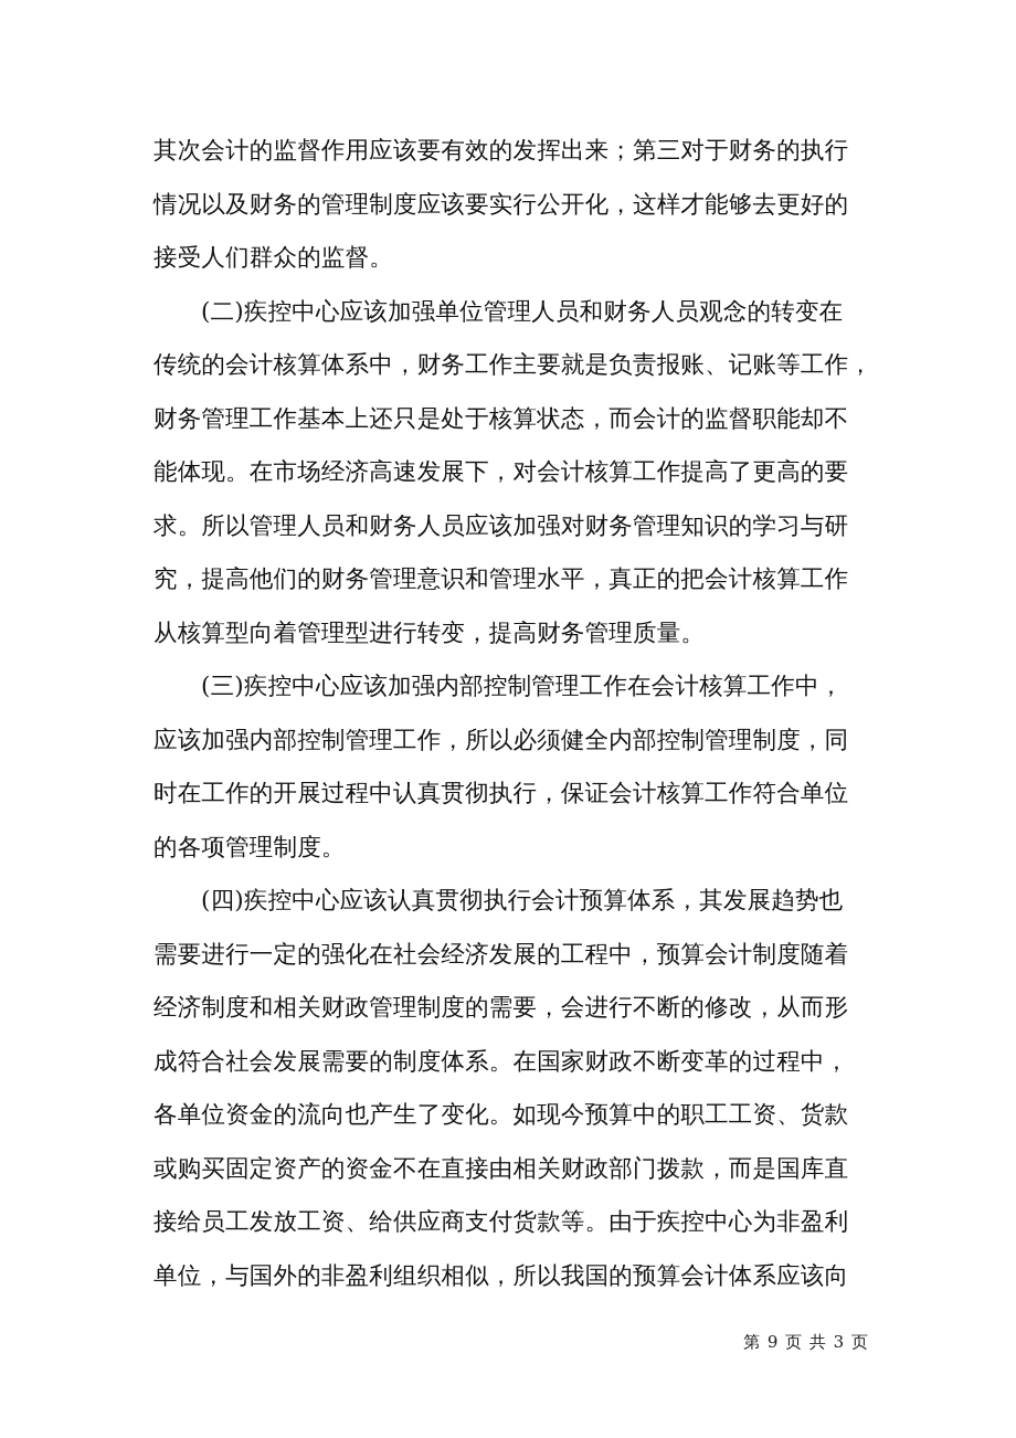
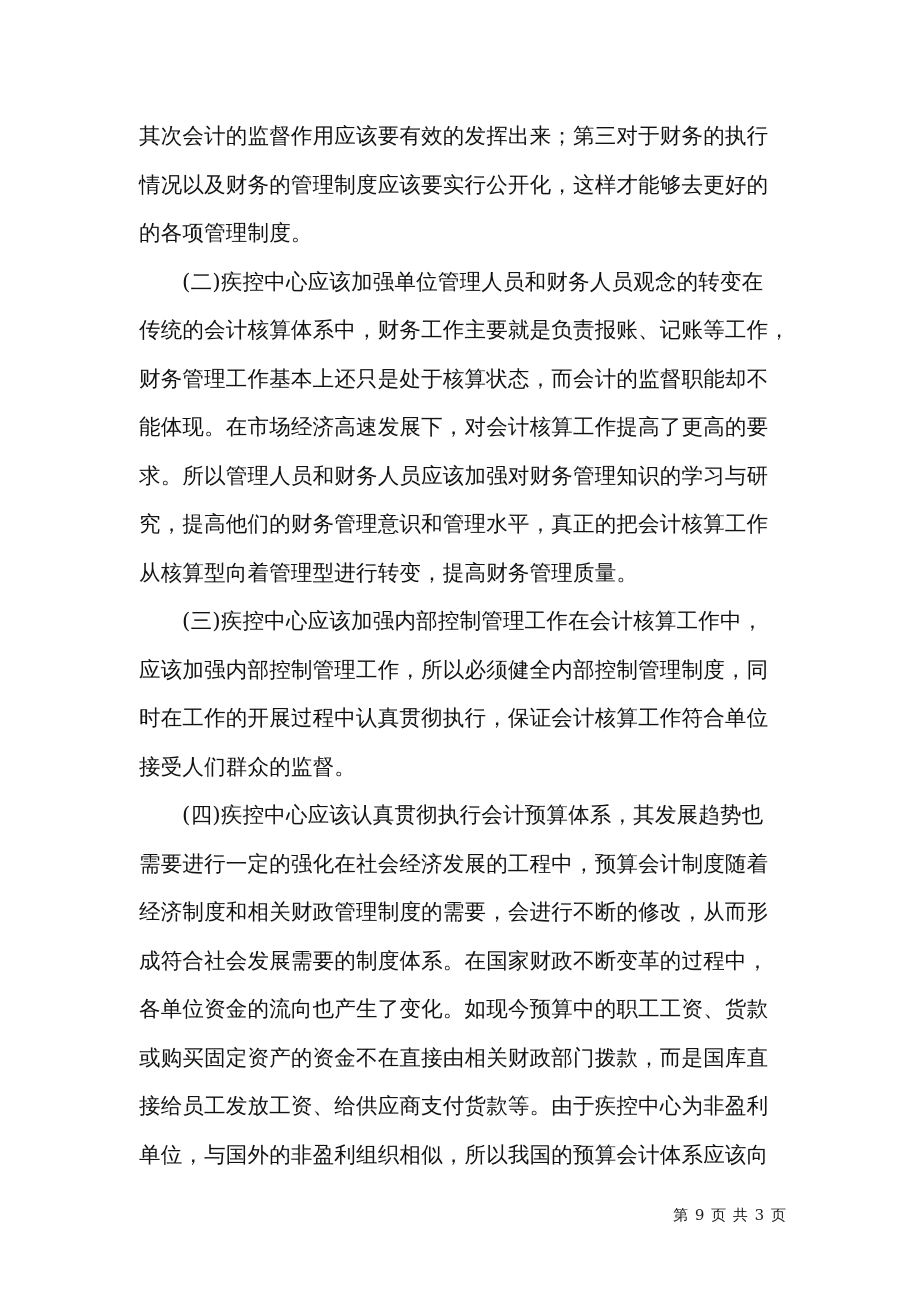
  其次会计的监督作用应该要有效的发挥出来；第三对于财务的执行
  情况以及财务的管理制度应该要实行公开化，这样才能够去更好的
- 接受人们群众的监督。
+ 的各项管理制度。
  (二)疾控中心应该加强单位管理人员和财务人员观念的转变在
  传统的会计核算体系中，财务工作主要就是负责报账、记账等工作，
  财务管理工作基本上还只是处于核算状态，而会计的监督职能却不
  能体现。在市场经济高速发展下，对会计核算工作提高了更高的要
  求。所以管理人员和财务人员应该加强对财务管理知识的学习与研
  究，提高他们的财务管理意识和管理水平，真正的把会计核算工作
  从核算型向着管理型进行转变，提高财务管理质量。
  (三)疾控中心应该加强内部控制管理工作在会计核算工作中，
  应该加强内部控制管理工作，所以必须健全内部控制管理制度，同
  时在工作的开展过程中认真贯彻执行，保证会计核算工作符合单位
- 的各项管理制度。
+ 接受人们群众的监督。
  (四)疾控中心应该认真贯彻执行会计预算体系，其发展趋势也
  需要进行一定的强化在社会经济发展的工程中，预算会计制度随着
  经济制度和相关财政管理制度的需要，会进行不断的修改，从而形
  成符合社会发展需要的制度体系。在国家财政不断变革的过程中，
  各单位资金的流向也产生了变化。如现今预算中的职工工资、货款
  或购买固定资产的资金不在直接由相关财政部门拨款，而是国库直
  接给员工发放工资、给供应商支付货款等。由于疾控中心为非盈利
  单位，与国外的非盈利组织相似，所以我国的预算会计体系应该向
  第 9 页 共 3 页
